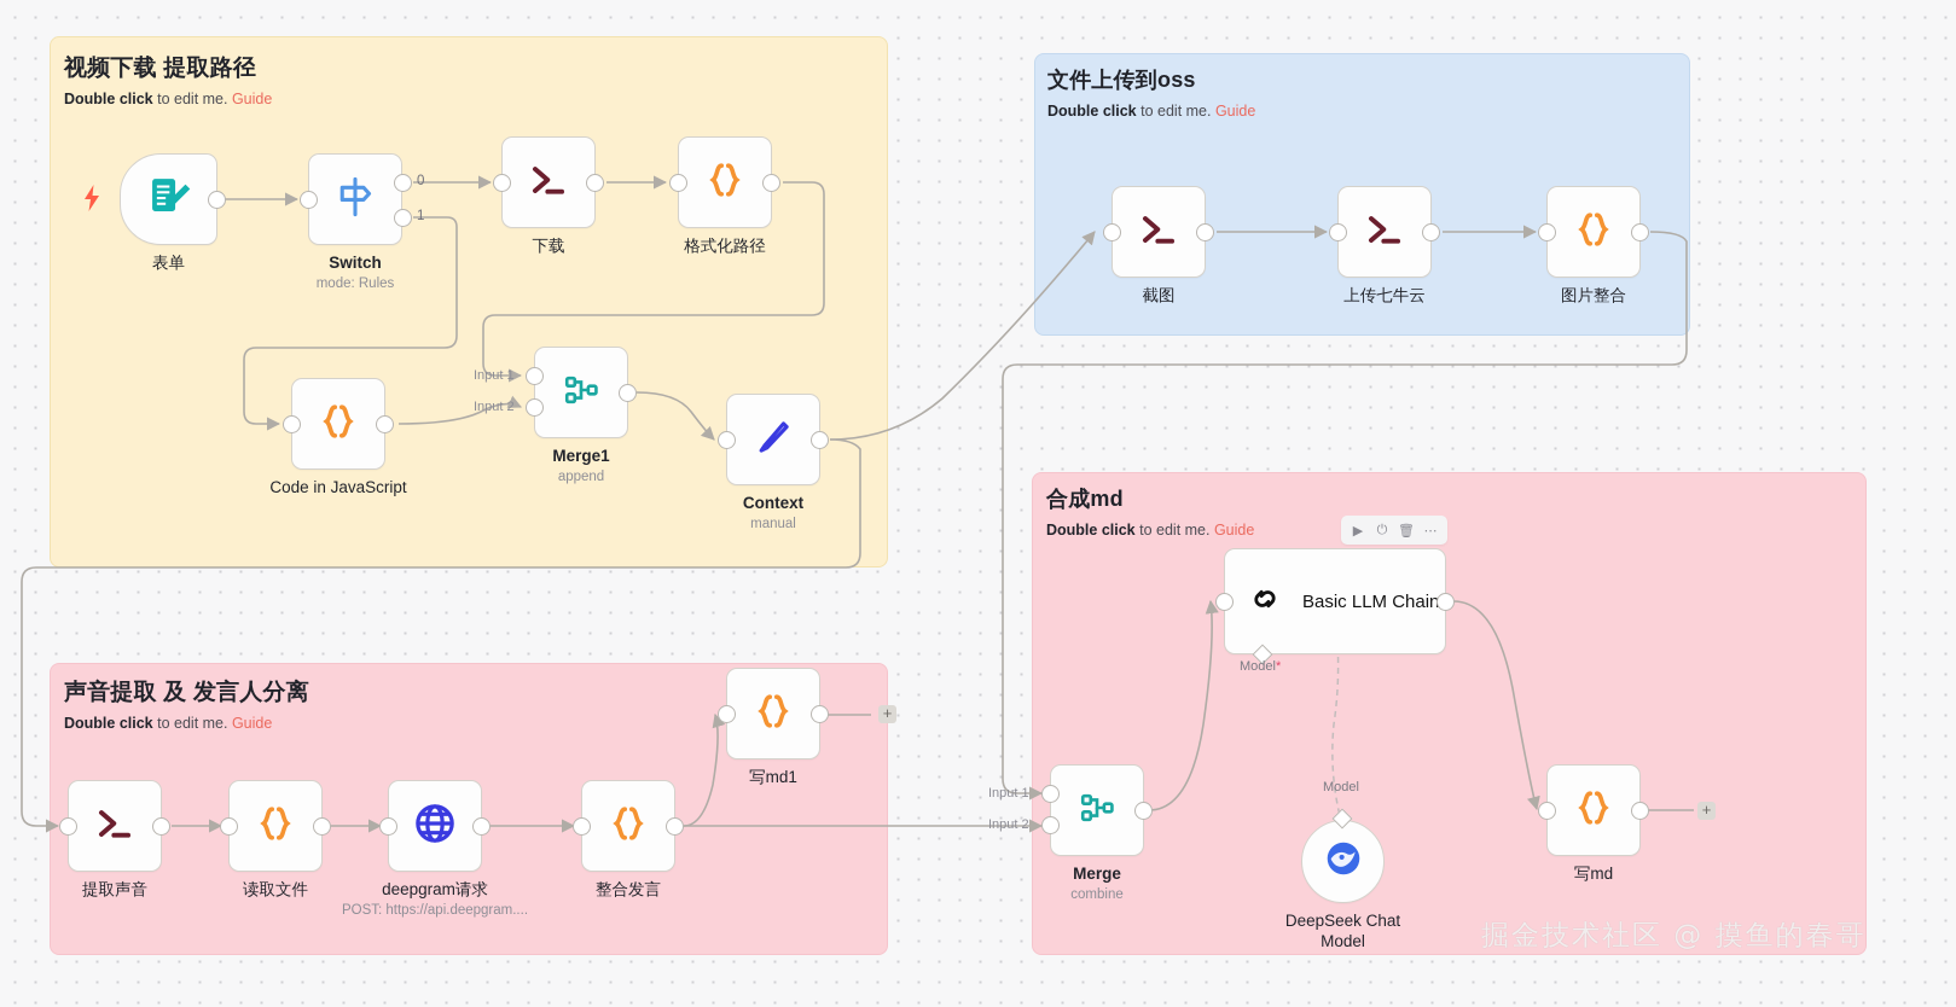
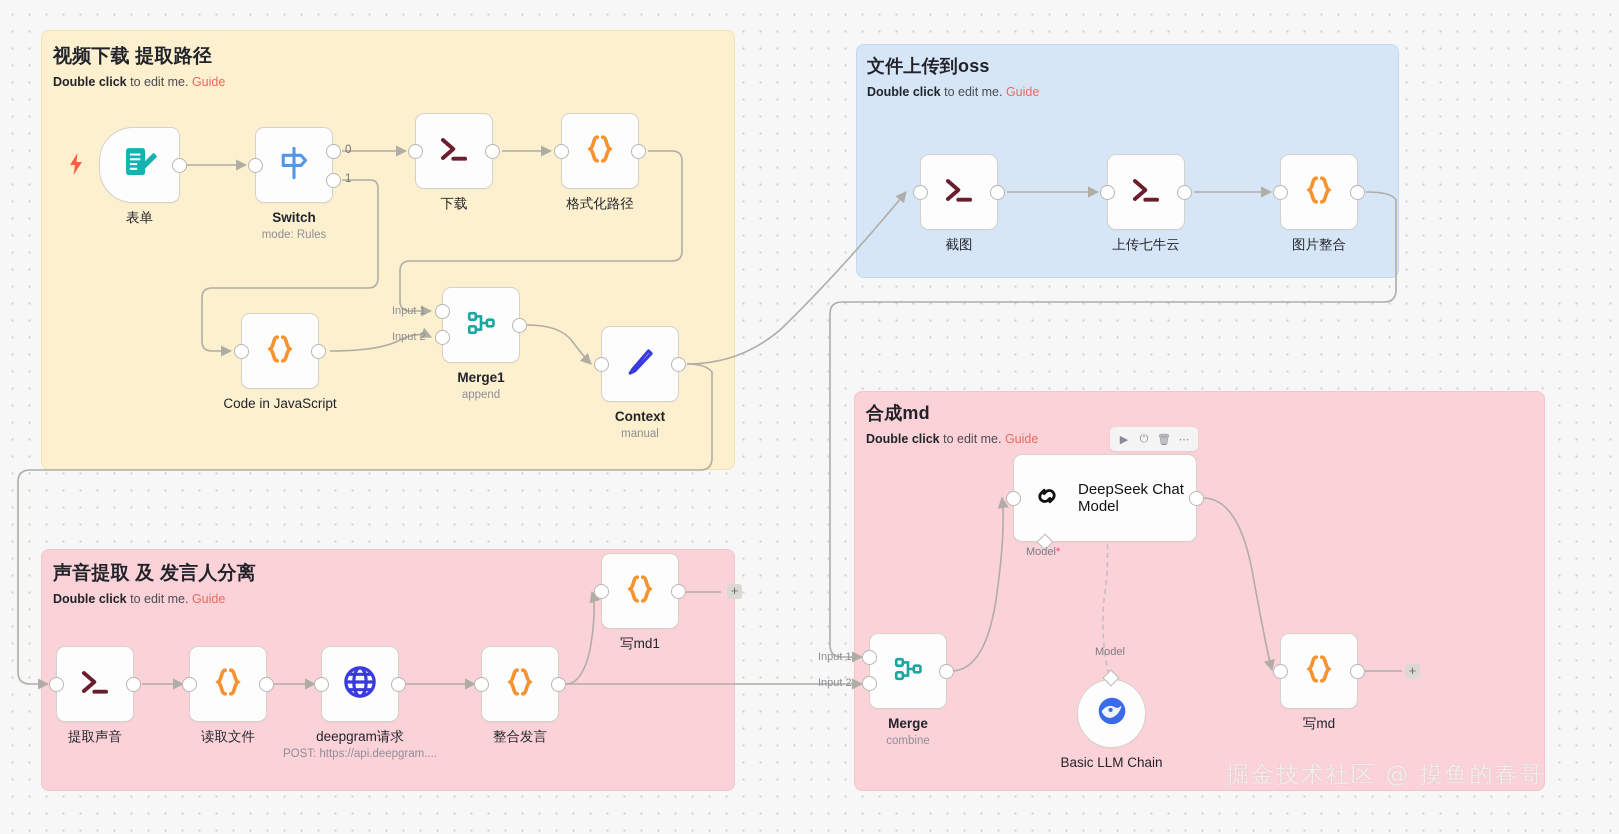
  视频下载 提取路径
  Double click to edit me. Guide
  文件上传到oss
  Double click to edit me. Guide
  合成md
  Double click to edit me. Guide
  声音提取 及 发言人分离
  Double click to edit me. Guide
  表单
  Switch
  mode: Rules
  0
  1
  下载
  格式化路径
  Code in JavaScript
  Merge1
  append
  Input 1
  Input 2
  Context
  manual
  截图
  上传七牛云
  图片整合
  提取声音
  读取文件
  deepgram请求
  POST: https://api.deepgram....
  整合发言
  写md1
  +
- Basic LLM Chain
+ DeepSeek Chat Model
  Model*
  ▶
  ⏻
  🗑
  ⋯
  Merge
  combine
  Input 1
  Input 2
- DeepSeek Chat Model
+ Basic LLM Chain
  Model
  写md
  +
  掘金技术社区 @ 摸鱼的春哥
